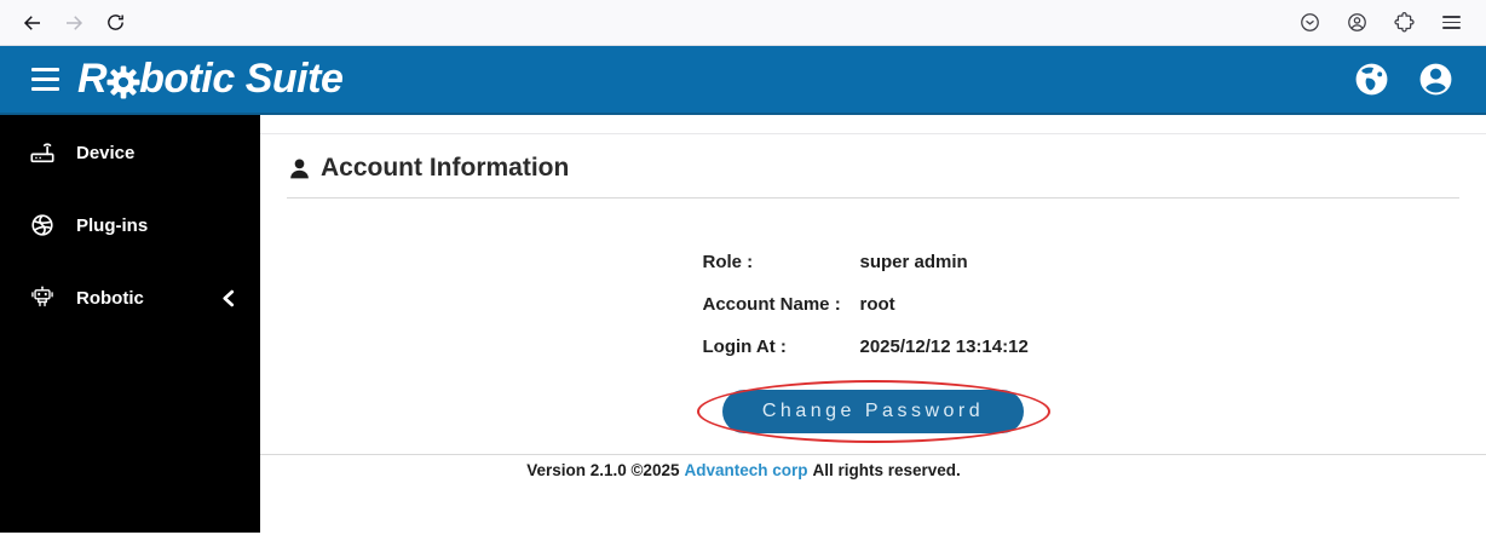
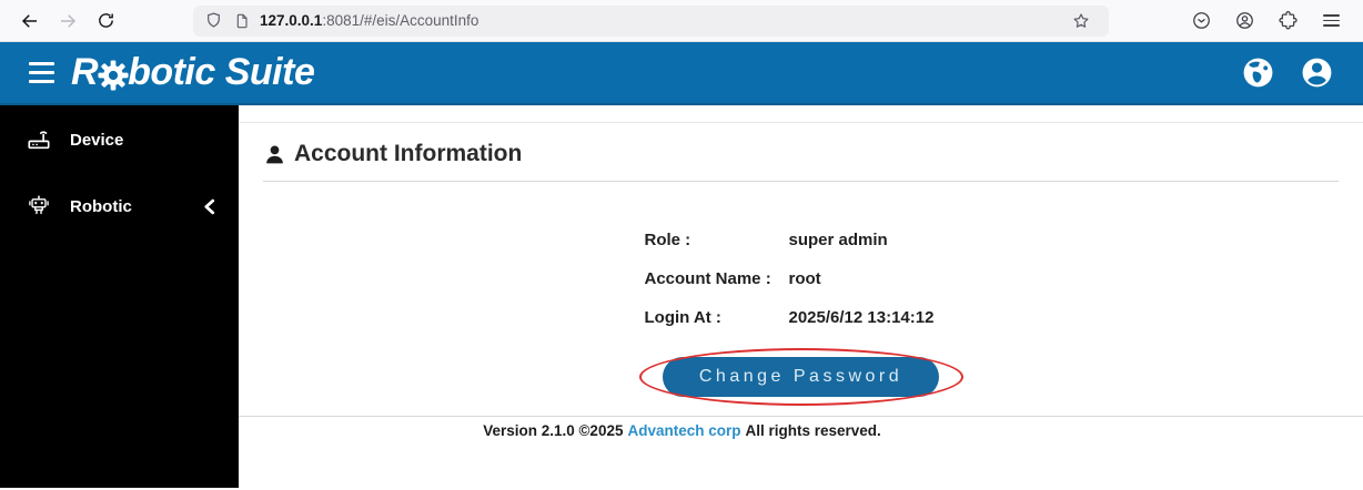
+ 127.0.0.1:8081/#/eis/AccountInfo
  R
  botic Suite
  Device
- Plug-ins
  Robotic
  Account Information
  Role :
  super admin
  Account Name :
  root
  Login At :
- 2025/12/12 13:14:12
+ 2025/6/12 13:14:12
  Change Password
  Version 2.1.0 ©2025 Advantech corp All rights reserved.
